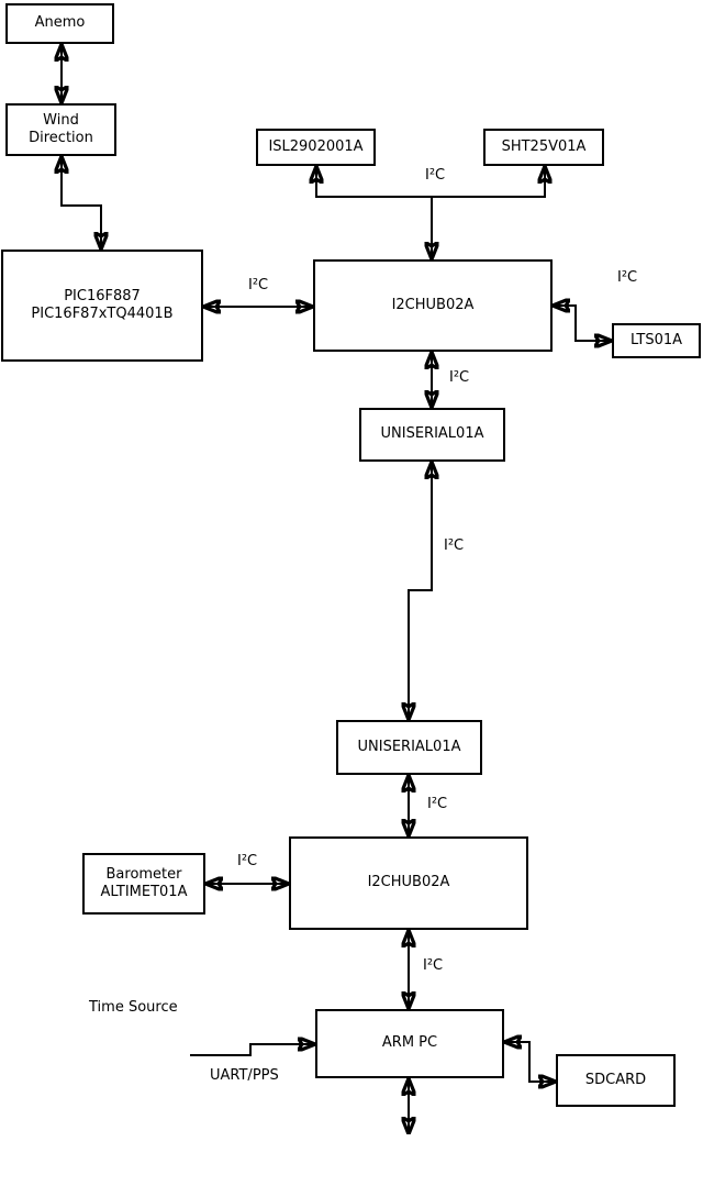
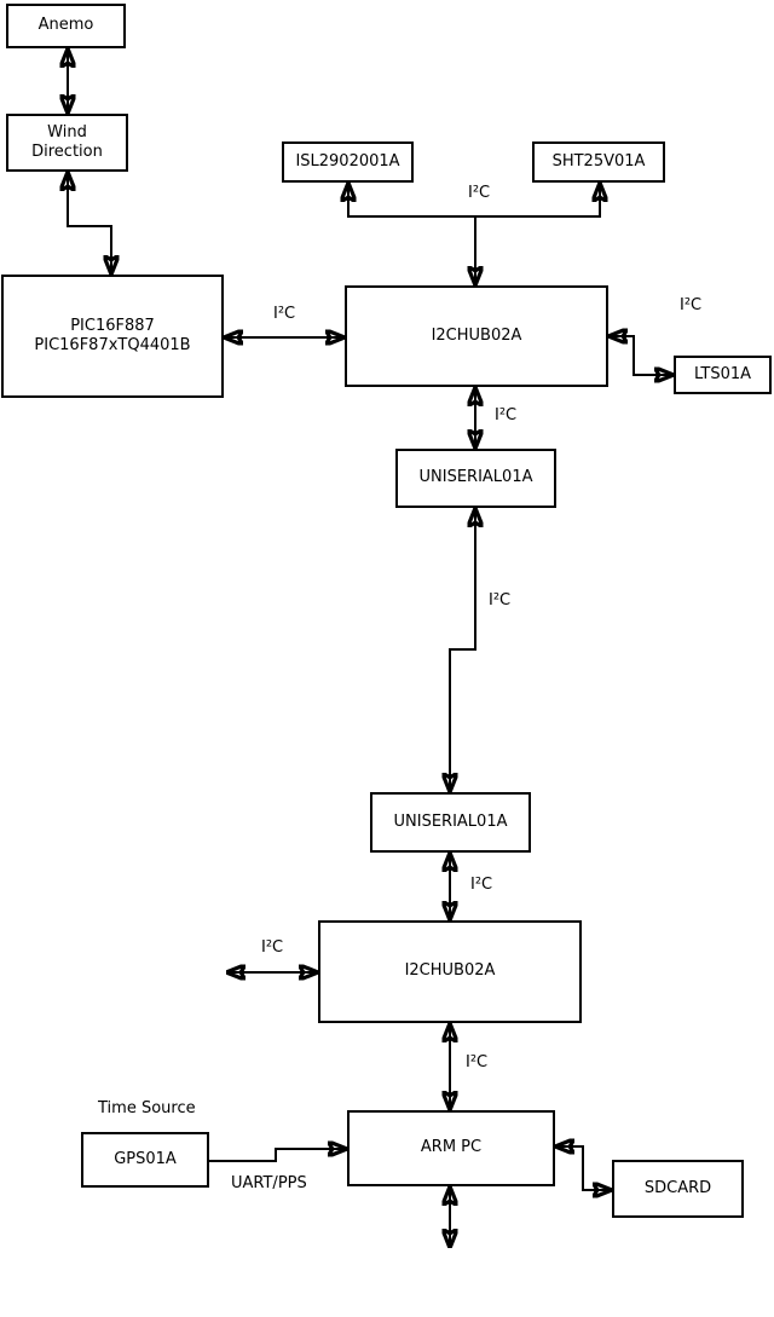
  Anemo
  Wind
  Direction
  PIC16F887
  PIC16F87xTQ4401B
  ISL2902001A
  SHT25V01A
  I2CHUB02A
  LTS01A
  UNISERIAL01A
  UNISERIAL01A
- Barometer
- ALTIMET01A
  I2CHUB02A
+ GPS01A
  ARM PC
  SDCARD
  I²C
  I²C
  I²C
  I²C
  I²C
  I²C
  I²C
  I²C
  Time Source
  UART/PPS
